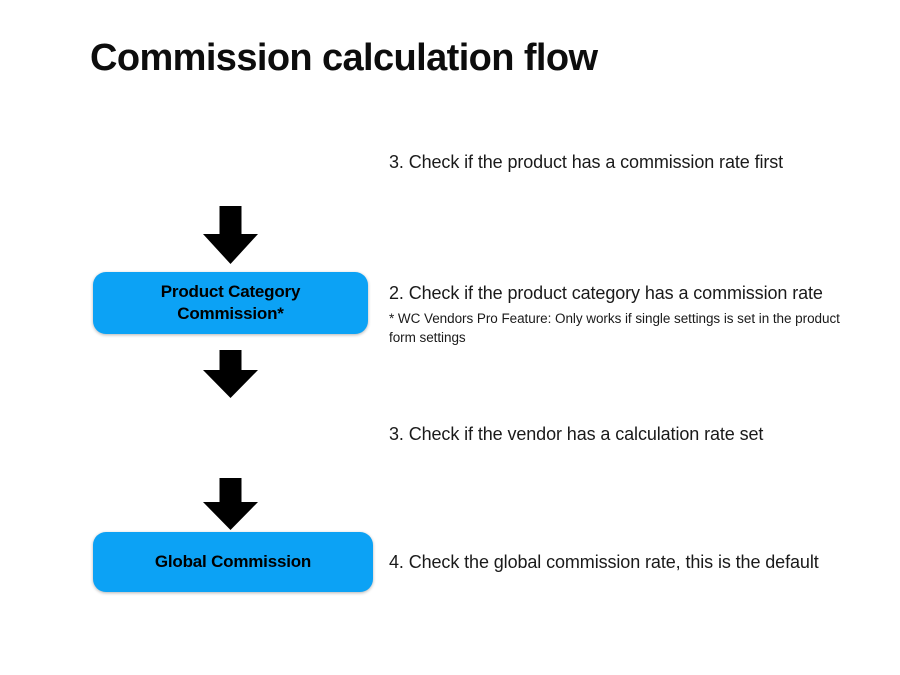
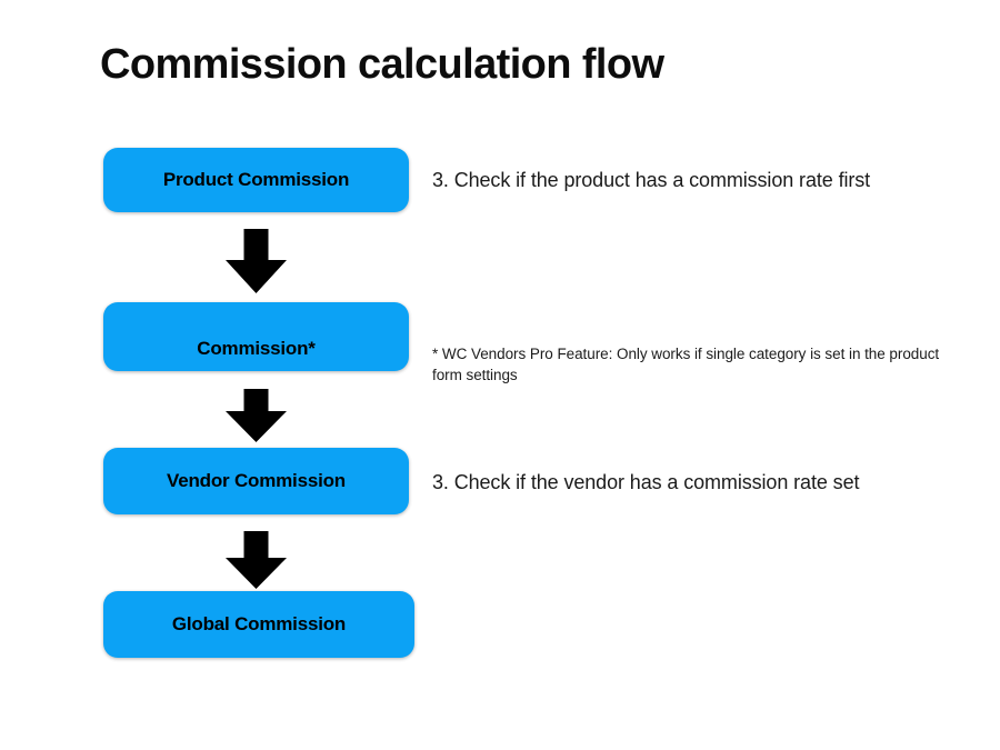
  Commission calculation flow
+ Product Commission
  3. Check if the product has a commission rate first
- Product Category
  Commission*
- 2. Check if the product category has a commission rate
- * WC Vendors Pro Feature: Only works if single settings is set in the product form settings
+ * WC Vendors Pro Feature: Only works if single category is set in the product form settings
+ Vendor Commission
- 3. Check if the vendor has a calculation rate set
+ 3. Check if the vendor has a commission rate set
  Global Commission
- 4. Check the global commission rate, this is the default
